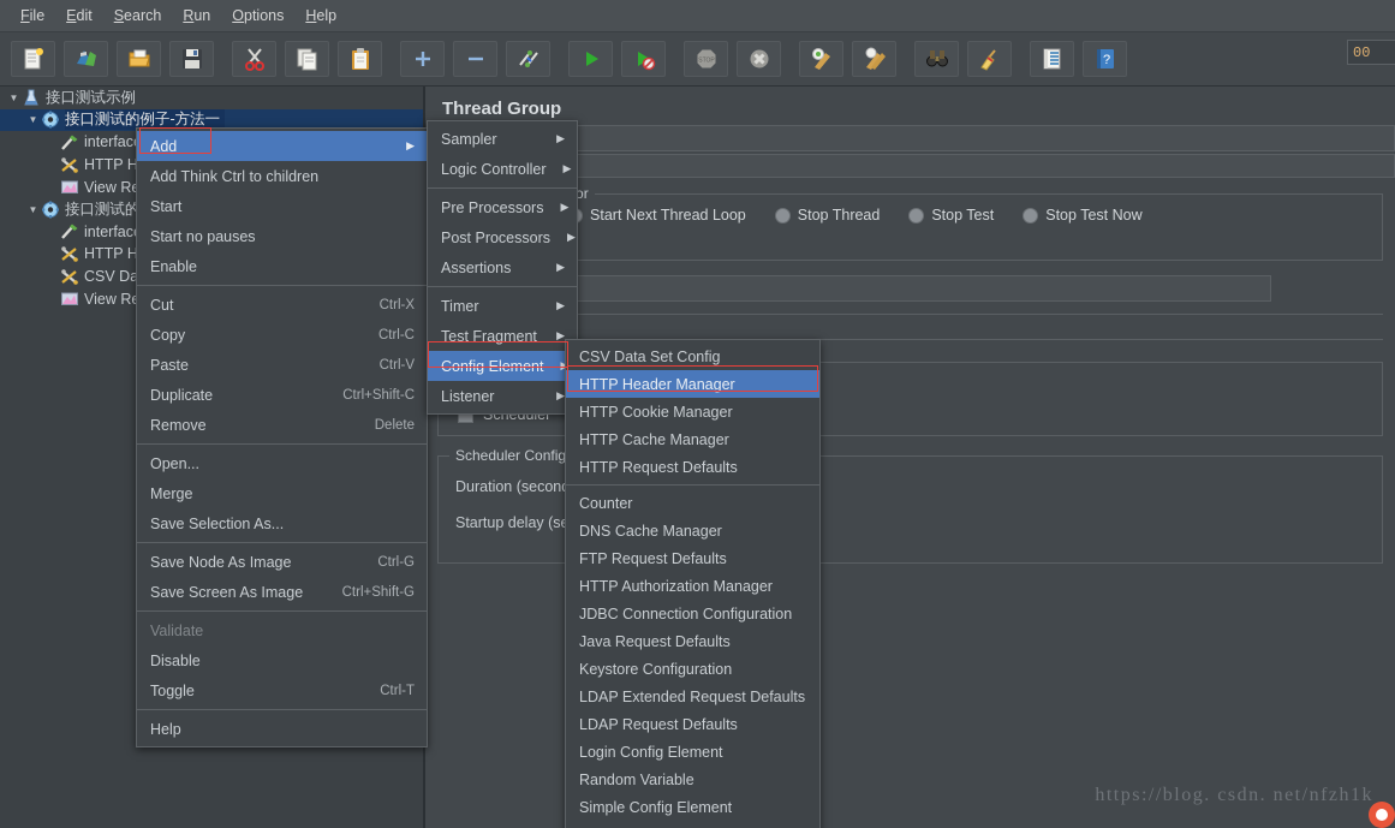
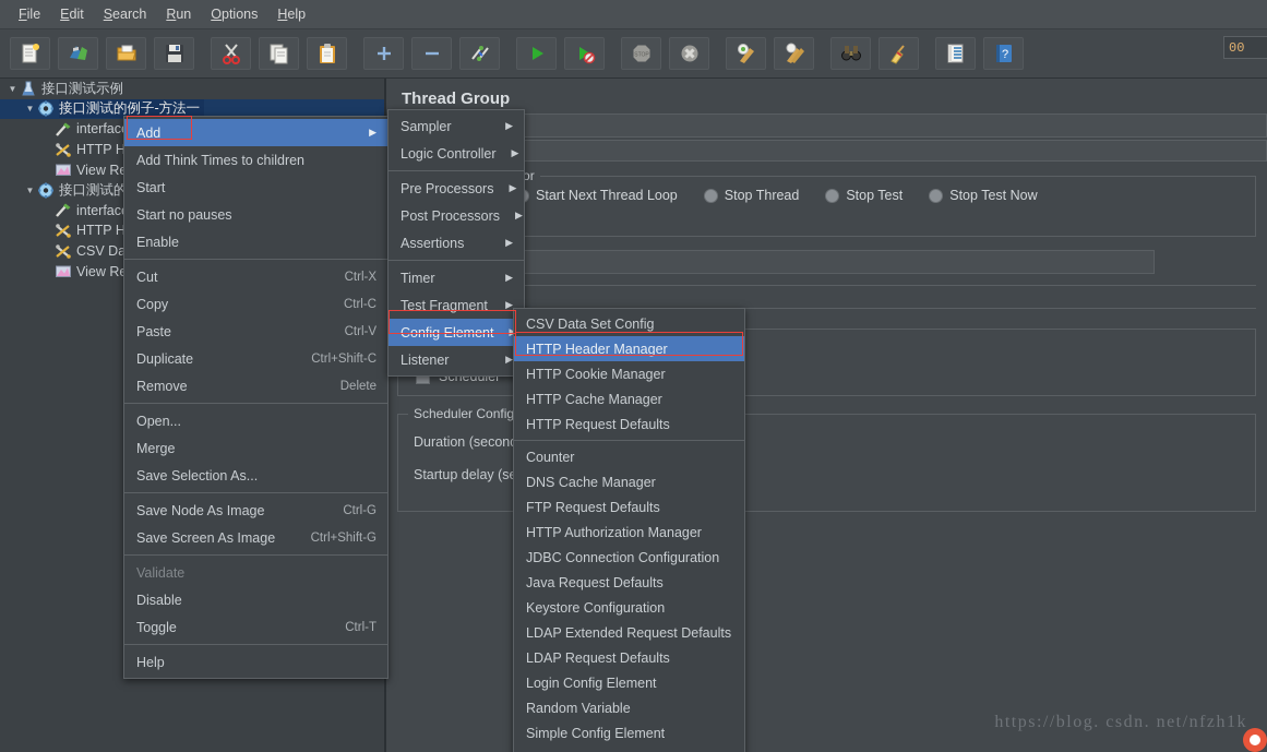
  File
  Edit
  Search
  Run
  Options
  Help
  ?
  00
  ▼
  接口测试示例
  ▼
  接口测试的例子-方法一
  interfac
  HTTP H
  ▼
  接口测试的
  interfac
  HTTP H
  CSV Da
  Thread Group
  Start Next Thread Loop
  Stop Thread
  Stop Test
  Stop Test Now
  Scheduler
  Scheduler Config
  Duration (secon
  Startup delay (s
  Add
  ▶
- Add Think Ctrl to children
+ Add Think Times to children
  Start
  Start no pauses
  Enable
  Cut
  Ctrl-X
  Copy
  Ctrl-C
  Paste
  Ctrl-V
  Duplicate
  Ctrl+Shift-C
  Remove
  Delete
  Open...
  Merge
  Save Selection As...
  Save Node As Image
  Ctrl-G
  Save Screen As Image
  Ctrl+Shift-G
  Validate
  Disable
  Toggle
  Ctrl-T
  Help
  Sampler
  ▶
  Logic Controller
  ▶
  Pre Processors
  ▶
  Post Processors
  ▶
  Assertions
  ▶
  Timer
  ▶
  Test Fragment
  ▶
  Config Element
  Listener
  ▶
  CSV Data Set Config
  HTTP Header Manager
  HTTP Cookie Manager
  HTTP Cache Manager
  HTTP Request Defaults
  Counter
  DNS Cache Manager
  FTP Request Defaults
  HTTP Authorization Manager
  JDBC Connection Configuration
  Java Request Defaults
  Keystore Configuration
  LDAP Extended Request Defaults
  LDAP Request Defaults
  Login Config Element
  Random Variable
  Simple Config Element
  https://blog. csdn. net/nfzh1k
